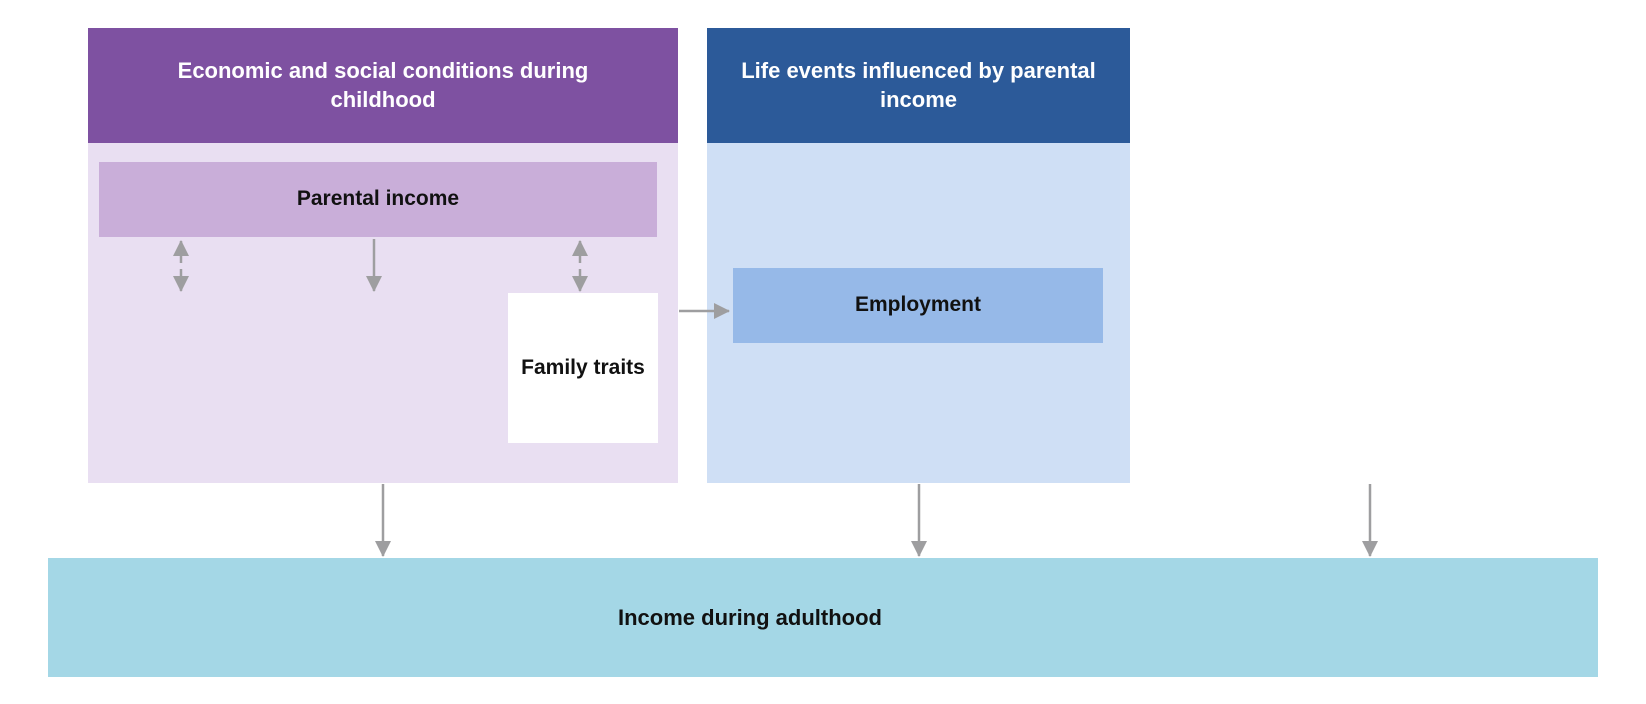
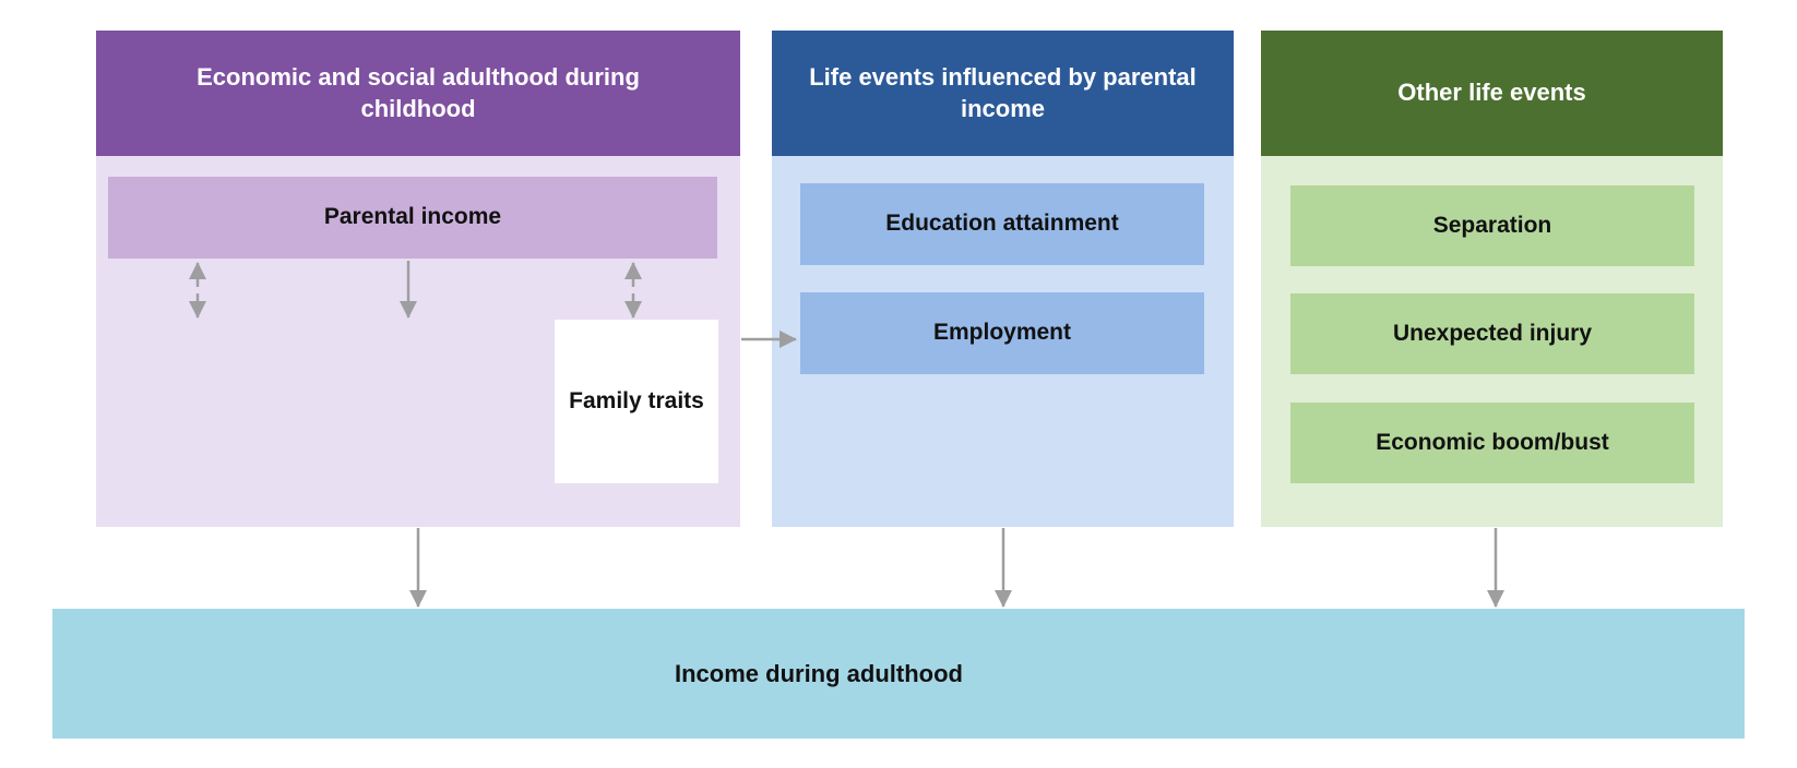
- Economic and social conditions during childhood
+ Economic and social adulthood during childhood
  Parental income
  Family traits
  Life events influenced by parental income
+ Education attainment
  Employment
+ Other life events
+ Separation
+ Unexpected injury
+ Economic boom/bust
  Income during adulthood
